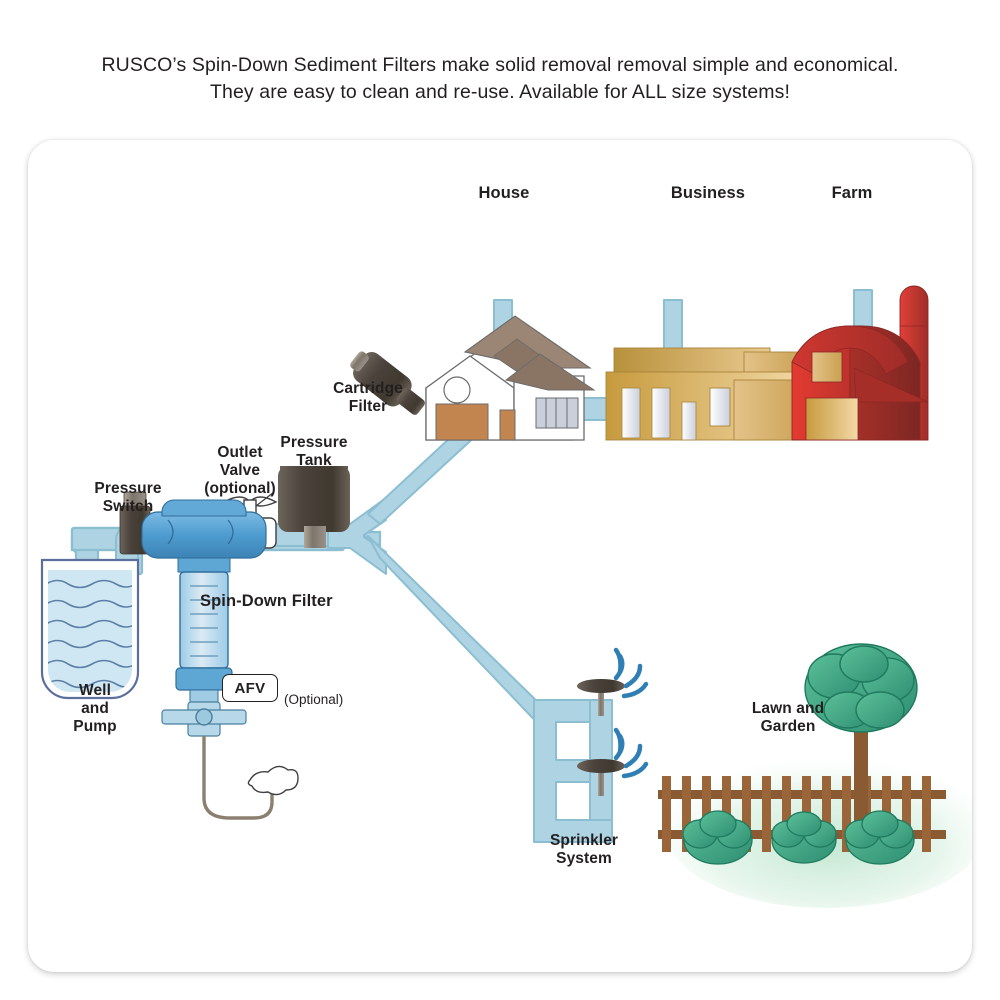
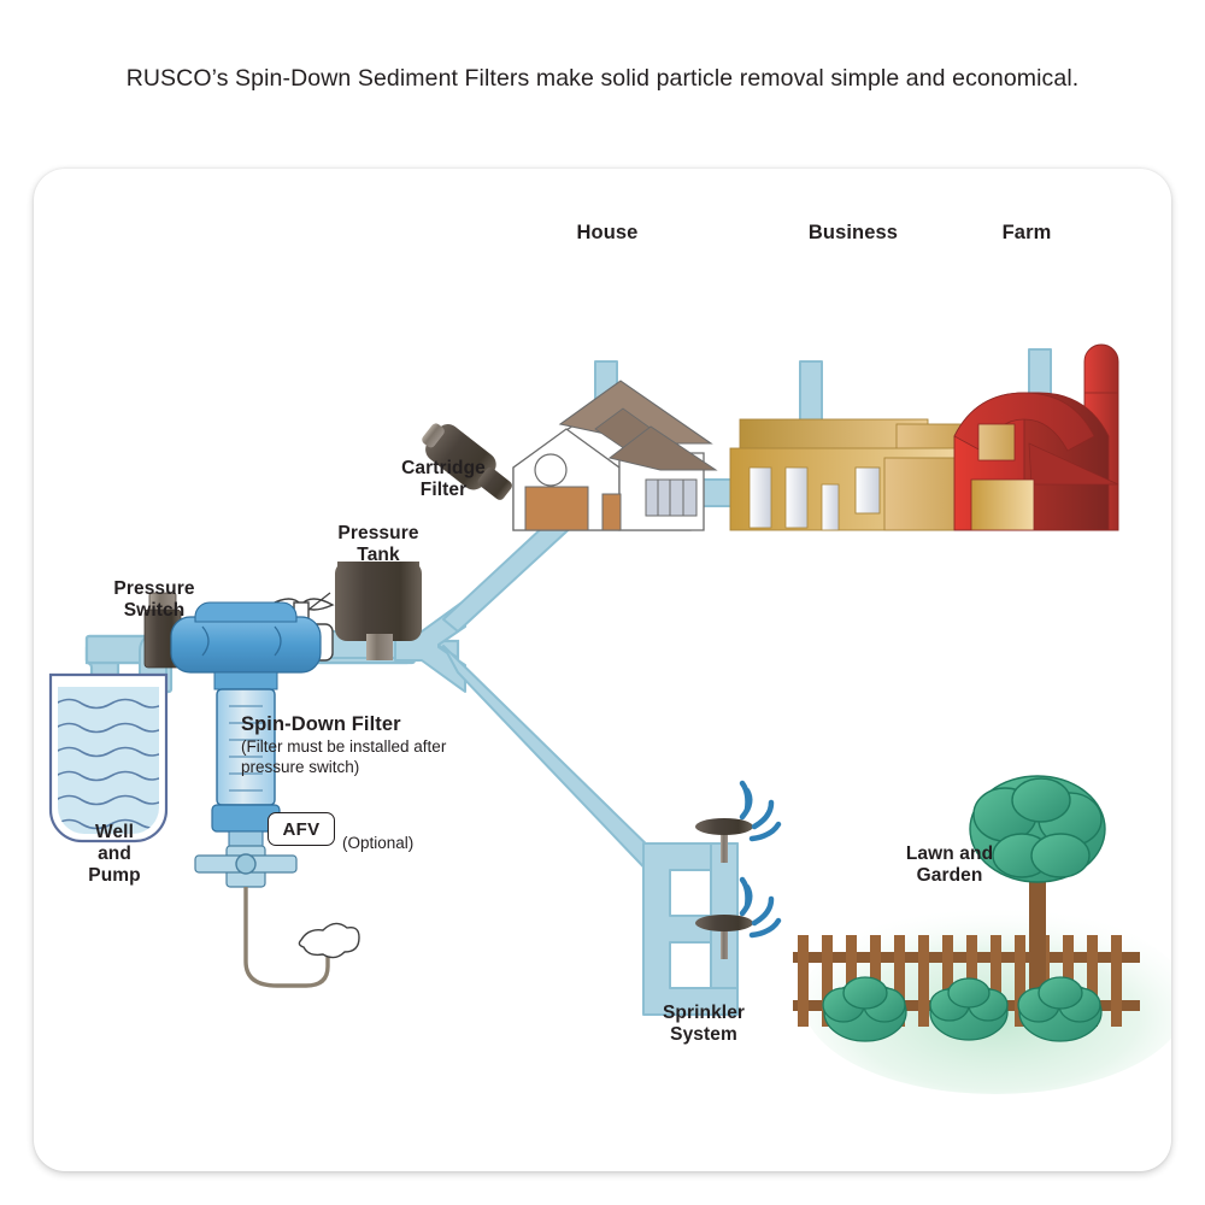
- RUSCO’s Spin-Down Sediment Filters make solid removal removal simple and economical.
+ RUSCO’s Spin-Down Sediment Filters make solid particle removal simple and economical.
- They are easy to clean and re-use. Available for ALL size systems!
  House
  Business
  Farm
  Cartridge
  Filter
- Outlet
- Valve
- (optional)
  Pressure
  Tank
  Pressure
  Switch
  Well
  and
  Pump
  Spin-Down Filter
+ (Filter must be installed after
+ pressure switch)
  AFV
  (Optional)
  Sprinkler
  System
  Lawn and
  Garden
